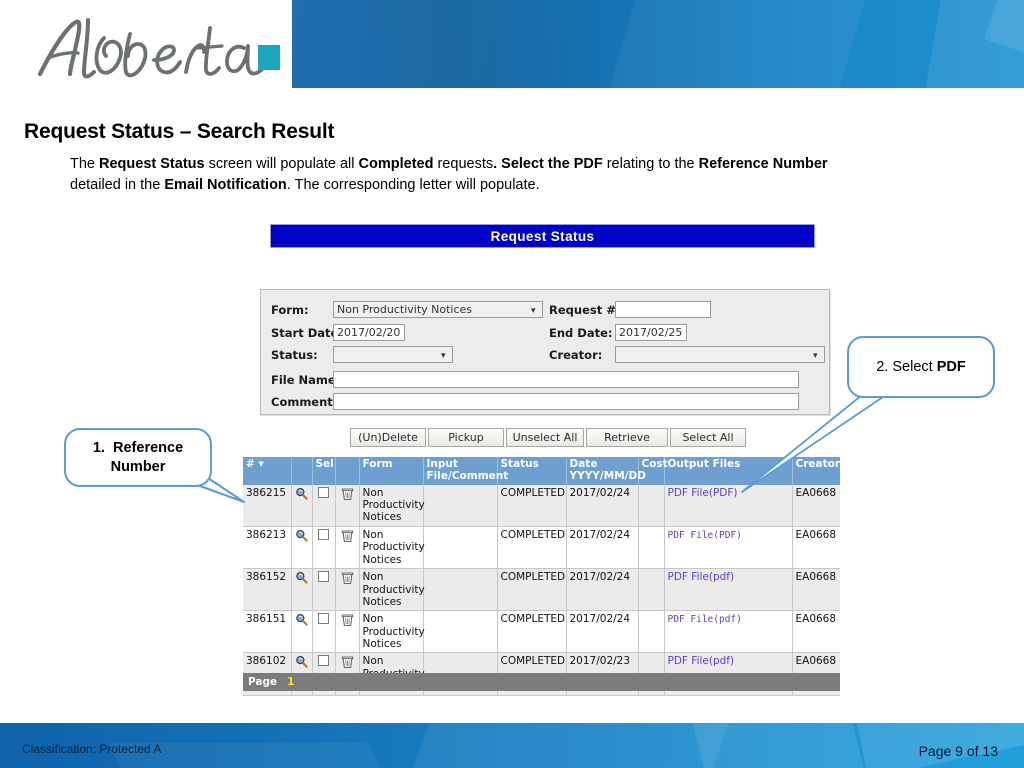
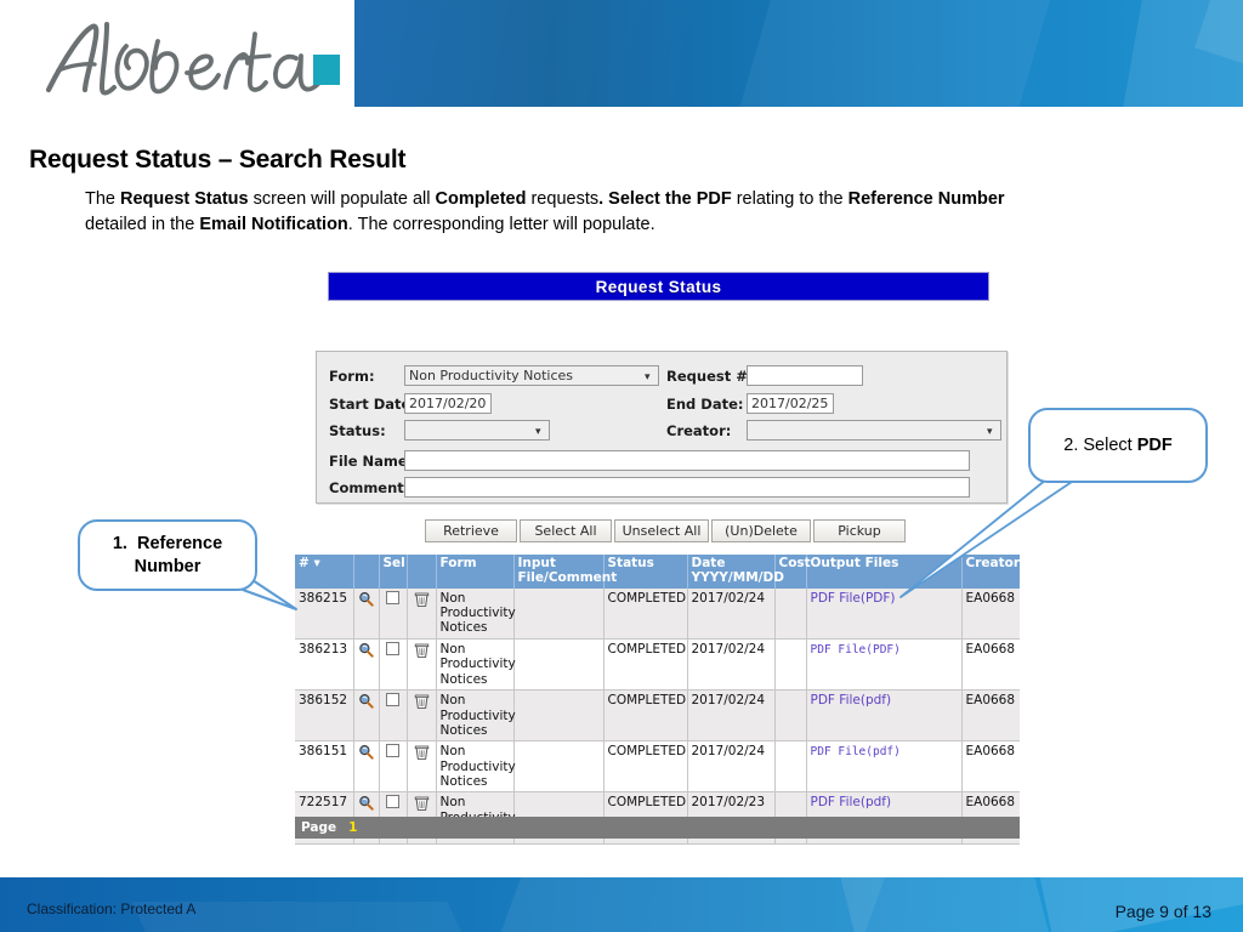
  Request Status – Search Result
  The Request Status screen will populate all Completed requests. Select the PDF relating to the Reference Number detailed in the Email Notification. The corresponding letter will populate.
  Request Status
  Form:
  Non Productivity Notices
  ▾
  Request #
  Start Dat
  2017/02/20
  End Date:
  2017/02/25
  Status:
  ▾
  Creator:
  ▾
  File Name
  Comment
- (Un)Delete
+ Retrieve
- Pickup
+ Select All
  Unselect All
- Retrieve
+ (Un)Delete
- Select All
+ Pickup
  # ▾		Sel		Form	Input File/Comment	Status	Date YYYY/MM/DD	Cost	Output Files	Creator
  386215				Non Productivity Notices		COMPLETED	2017/02/24		PDF File(PDF)	EA0668
  386213				Non Productivity Notices		COMPLETED	2017/02/24		PDF File(PDF)	EA0668
  386152				Non Productivity Notices		COMPLETED	2017/02/24		PDF File(pdf)	EA0668
  386151				Non Productivity Notices		COMPLETED	2017/02/24		PDF File(pdf)	EA0668
- 386102				Non		COMPLETED	2017/02/23		PDF File(pdf)	EA0668
+ 722517				Non		COMPLETED	2017/02/23		PDF File(pdf)	EA0668
  Page
  1
  1. Reference Number
  2. Select PDF
  Classification: Protected A
  Page 9 of 13
